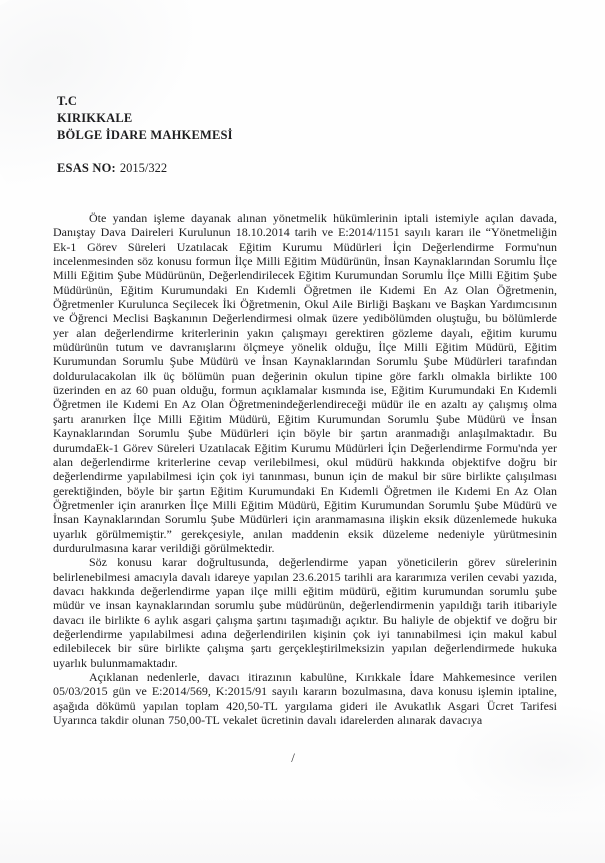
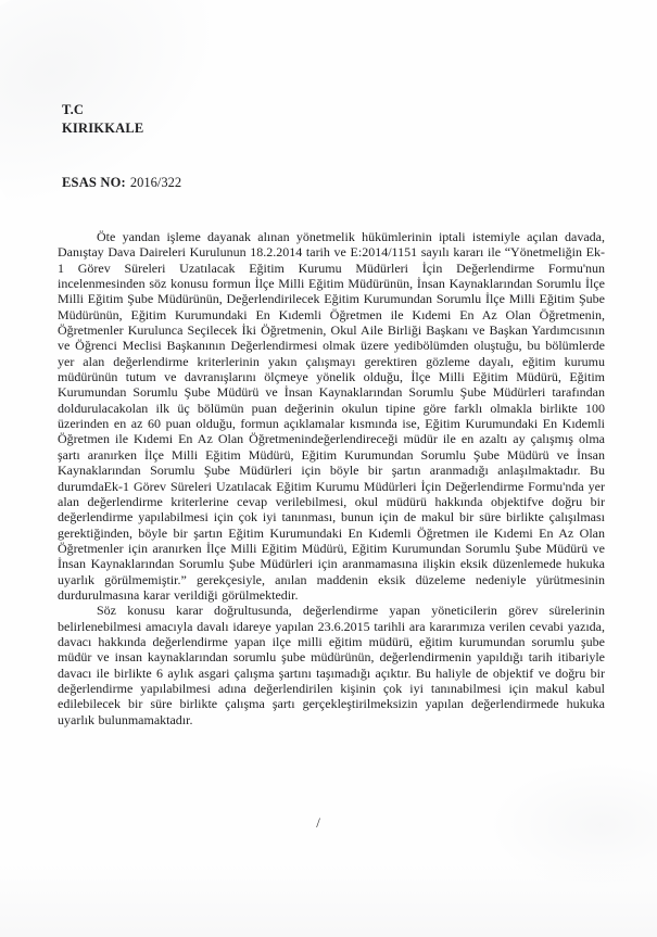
  T.C
  KIRIKKALE
- BÖLGE İDARE MAHKEMESİ
- ESAS NO: 2015/322
+ ESAS NO: 2016/322
- Öte yandan işleme dayanak alınan yönetmelik hükümlerinin iptali istemiyle açılan davada, Danıştay Dava Daireleri Kurulunun 18.10.2014 tarih ve E:2014/1151 sayılı kararı ile “Yönetmeliğin Ek-1 Görev Süreleri Uzatılacak Eğitim Kurumu Müdürleri İçin Değerlendirme Formu'nun incelenmesinden söz konusu formun İlçe Milli Eğitim Müdürünün, İnsan Kaynaklarından Sorumlu İlçe Milli Eğitim Şube Müdürünün, Değerlendirilecek Eğitim Kurumundan Sorumlu İlçe Milli Eğitim Şube Müdürünün, Eğitim Kurumundaki En Kıdemli Öğretmen ile Kıdemi En Az Olan Öğretmenin, Öğretmenler Kurulunca Seçilecek İki Öğretmenin, Okul Aile Birliği Başkanı ve Başkan Yardımcısının ve Öğrenci Meclisi Başkanının Değerlendirmesi olmak üzere yedibölümden oluştuğu, bu bölümlerde yer alan değerlendirme kriterlerinin yakın çalışmayı gerektiren gözleme dayalı, eğitim kurumu müdürünün tutum ve davranışlarını ölçmeye yönelik olduğu, İlçe Milli Eğitim Müdürü, Eğitim Kurumundan Sorumlu Şube Müdürü ve İnsan Kaynaklarından Sorumlu Şube Müdürleri tarafından doldurulacakolan ilk üç bölümün puan değerinin okulun tipine göre farklı olmakla birlikte 100 üzerinden en az 60 puan olduğu, formun açıklamalar kısmında ise, Eğitim Kurumundaki En Kıdemli Öğretmen ile Kıdemi En Az Olan Öğretmenindeğerlendireceği müdür ile en azaltı ay çalışmış olma şartı aranırken İlçe Milli Eğitim Müdürü, Eğitim Kurumundan Sorumlu Şube Müdürü ve İnsan Kaynaklarından Sorumlu Şube Müdürleri için böyle bir şartın aranmadığı anlaşılmaktadır. Bu durumdaEk-1 Görev Süreleri Uzatılacak Eğitim Kurumu Müdürleri İçin Değerlendirme Formu'nda yer alan değerlendirme kriterlerine cevap verilebilmesi, okul müdürü hakkında objektifve doğru bir değerlendirme yapılabilmesi için çok iyi tanınması, bunun için de makul bir süre birlikte çalışılması gerektiğinden, böyle bir şartın Eğitim Kurumundaki En Kıdemli Öğretmen ile Kıdemi En Az Olan Öğretmenler için aranırken İlçe Milli Eğitim Müdürü, Eğitim Kurumundan Sorumlu Şube Müdürü ve İnsan Kaynaklarından Sorumlu Şube Müdürleri için aranmamasına ilişkin eksik düzenlemede hukuka uyarlık görülmemiştir.” gerekçesiyle, anılan maddenin eksik düzeleme nedeniyle yürütmesinin durdurulmasına karar verildiği görülmektedir.
+ Öte yandan işleme dayanak alınan yönetmelik hükümlerinin iptali istemiyle açılan davada, Danıştay Dava Daireleri Kurulunun 18.2.2014 tarih ve E:2014/1151 sayılı kararı ile “Yönetmeliğin Ek-1 Görev Süreleri Uzatılacak Eğitim Kurumu Müdürleri İçin Değerlendirme Formu'nun incelenmesinden söz konusu formun İlçe Milli Eğitim Müdürünün, İnsan Kaynaklarından Sorumlu İlçe Milli Eğitim Şube Müdürünün, Değerlendirilecek Eğitim Kurumundan Sorumlu İlçe Milli Eğitim Şube Müdürünün, Eğitim Kurumundaki En Kıdemli Öğretmen ile Kıdemi En Az Olan Öğretmenin, Öğretmenler Kurulunca Seçilecek İki Öğretmenin, Okul Aile Birliği Başkanı ve Başkan Yardımcısının ve Öğrenci Meclisi Başkanının Değerlendirmesi olmak üzere yedibölümden oluştuğu, bu bölümlerde yer alan değerlendirme kriterlerinin yakın çalışmayı gerektiren gözleme dayalı, eğitim kurumu müdürünün tutum ve davranışlarını ölçmeye yönelik olduğu, İlçe Milli Eğitim Müdürü, Eğitim Kurumundan Sorumlu Şube Müdürü ve İnsan Kaynaklarından Sorumlu Şube Müdürleri tarafından doldurulacakolan ilk üç bölümün puan değerinin okulun tipine göre farklı olmakla birlikte 100 üzerinden en az 60 puan olduğu, formun açıklamalar kısmında ise, Eğitim Kurumundaki En Kıdemli Öğretmen ile Kıdemi En Az Olan Öğretmenindeğerlendireceği müdür ile en azaltı ay çalışmış olma şartı aranırken İlçe Milli Eğitim Müdürü, Eğitim Kurumundan Sorumlu Şube Müdürü ve İnsan Kaynaklarından Sorumlu Şube Müdürleri için böyle bir şartın aranmadığı anlaşılmaktadır. Bu durumdaEk-1 Görev Süreleri Uzatılacak Eğitim Kurumu Müdürleri İçin Değerlendirme Formu'nda yer alan değerlendirme kriterlerine cevap verilebilmesi, okul müdürü hakkında objektifve doğru bir değerlendirme yapılabilmesi için çok iyi tanınması, bunun için de makul bir süre birlikte çalışılması gerektiğinden, böyle bir şartın Eğitim Kurumundaki En Kıdemli Öğretmen ile Kıdemi En Az Olan Öğretmenler için aranırken İlçe Milli Eğitim Müdürü, Eğitim Kurumundan Sorumlu Şube Müdürü ve İnsan Kaynaklarından Sorumlu Şube Müdürleri için aranmamasına ilişkin eksik düzenlemede hukuka uyarlık görülmemiştir.” gerekçesiyle, anılan maddenin eksik düzeleme nedeniyle yürütmesinin durdurulmasına karar verildiği görülmektedir.
  Söz konusu karar doğrultusunda, değerlendirme yapan yöneticilerin görev sürelerinin belirlenebilmesi amacıyla davalı idareye yapılan 23.6.2015 tarihli ara kararımıza verilen cevabi yazıda, davacı hakkında değerlendirme yapan ilçe milli eğitim müdürü, eğitim kurumundan sorumlu şube müdür ve insan kaynaklarından sorumlu şube müdürünün, değerlendirmenin yapıldığı tarih itibariyle davacı ile birlikte 6 aylık asgari çalışma şartını taşımadığı açıktır. Bu haliyle de objektif ve doğru bir değerlendirme yapılabilmesi adına değerlendirilen kişinin çok iyi tanınabilmesi için makul kabul edilebilecek bir süre birlikte çalışma şartı gerçekleştirilmeksizin yapılan değerlendirmede hukuka uyarlık bulunmamaktadır.
- Açıklanan nedenlerle, davacı itirazının kabulüne, Kırıkkale İdare Mahkemesince verilen 05/03/2015 gün ve E:2014/569, K:2015/91 sayılı kararın bozulmasına, dava konusu işlemin iptaline, aşağıda dökümü yapılan toplam 420,50-TL yargılama gideri ile Avukatlık Asgari Ücret Tarifesi Uyarınca takdir olunan 750,00-TL vekalet ücretinin davalı idarelerden alınarak davacıya
  /
